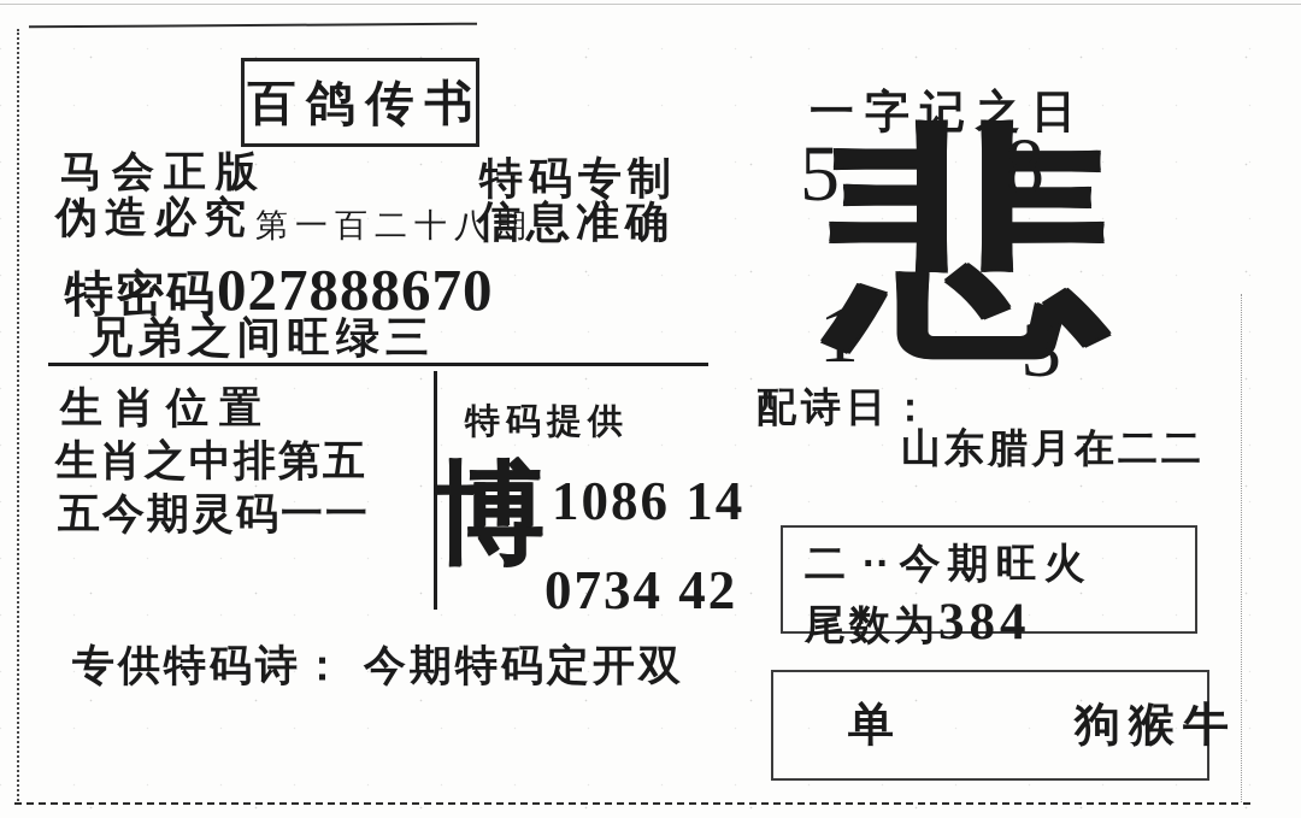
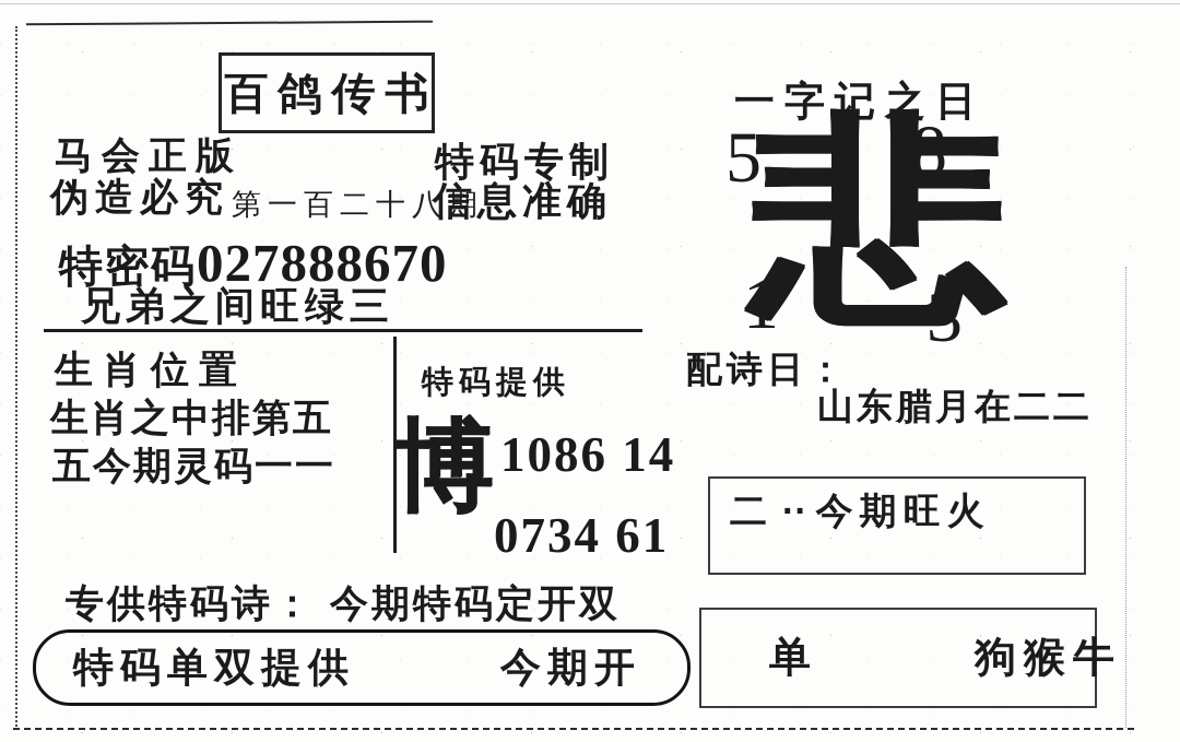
  百鸽传书
  马会正版
  伪造必究
  第一百二十八期
  特码专制
  信息准确
  特密码
  027888670
  兄弟之间旺绿三
  生肖位置
  生肖之中排第五
  五今期灵码一一
  特码提供
  博
  1086 14
- 0734 42
+ 0734 61
  一字记之日
  悲
  5
  8
  1
  3
  配诗日：
  山东腊月在二二
  二 ·· 今期旺火
- 尾数为
- 384
  单
  狗猴牛
  专供特码诗： 今期特码定开双
+ 特码单双提供
+ 今期开
